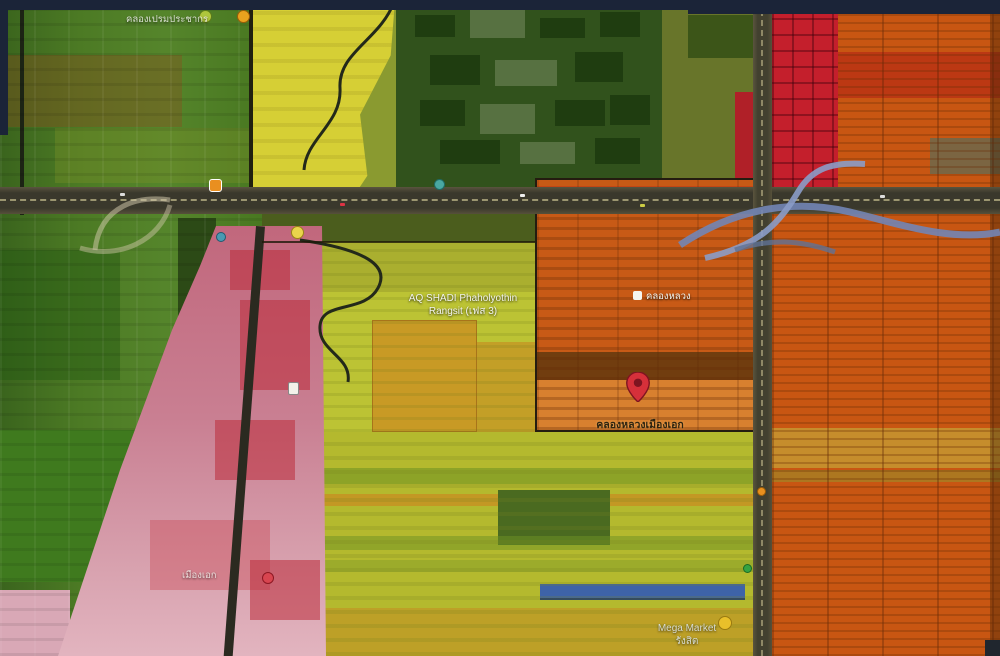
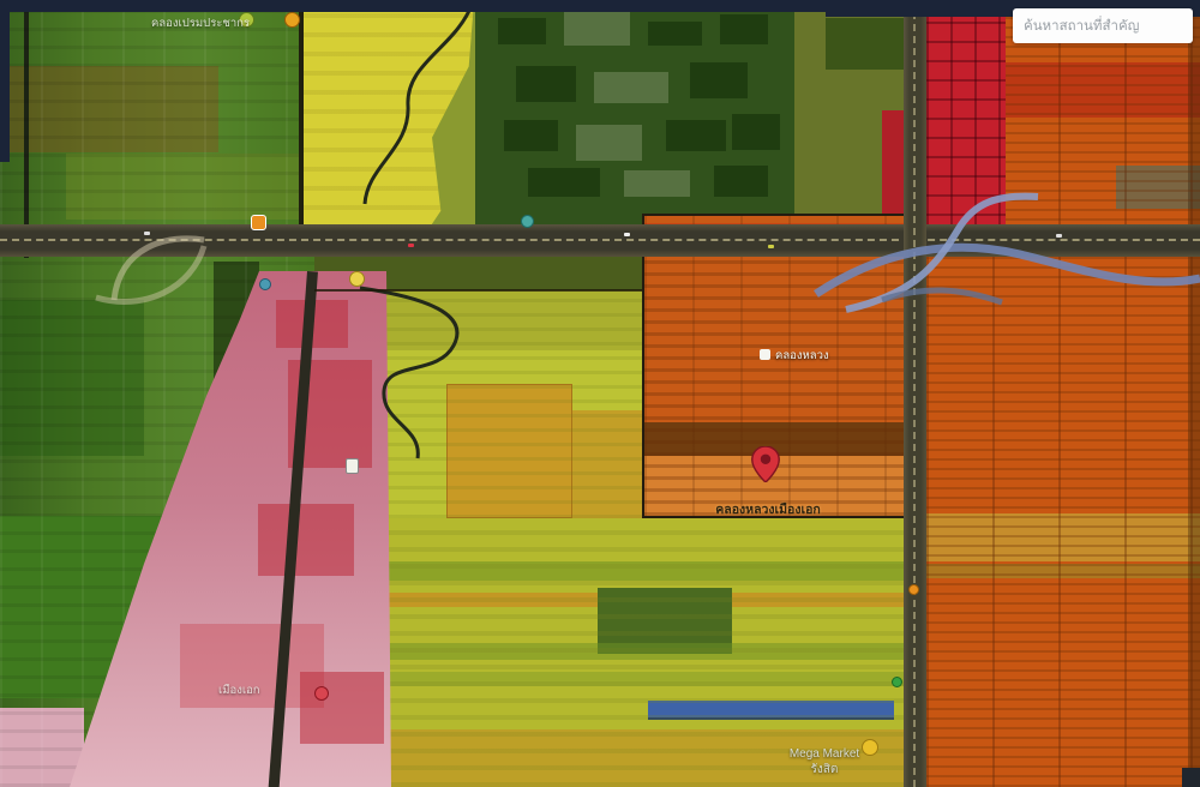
  คลองเปรมประชากร
- AQ SHADI Phaholyothin
- Rangsit (เฟส 3)
  คลองหลวง
  คลองหลวงเมืองเอก
  เมืองเอก
  Mega Market
  รังสิต
+ ค้นหาสถานที่สำคัญ
